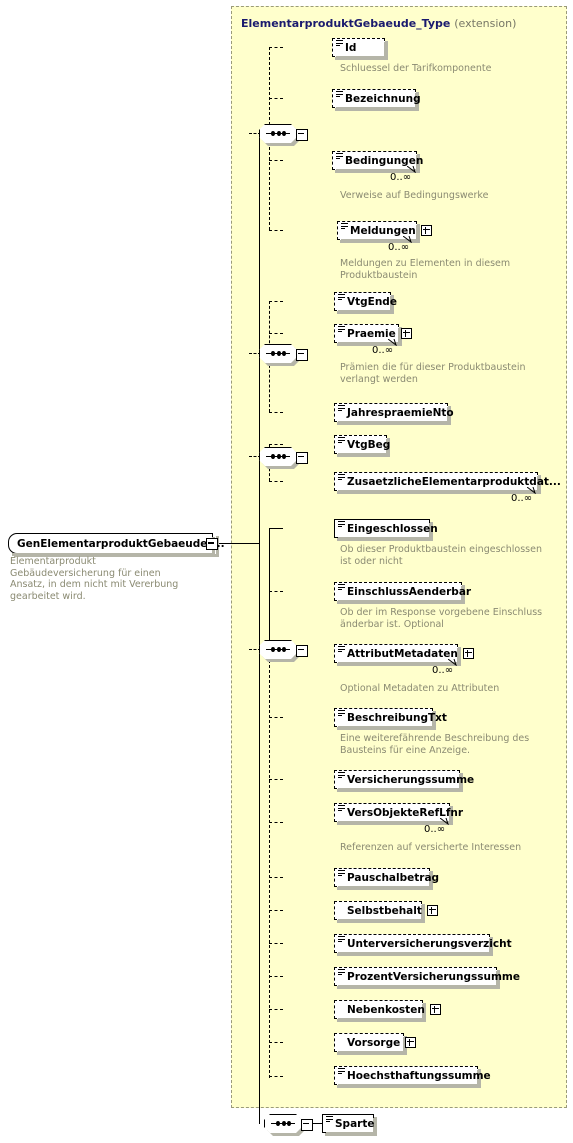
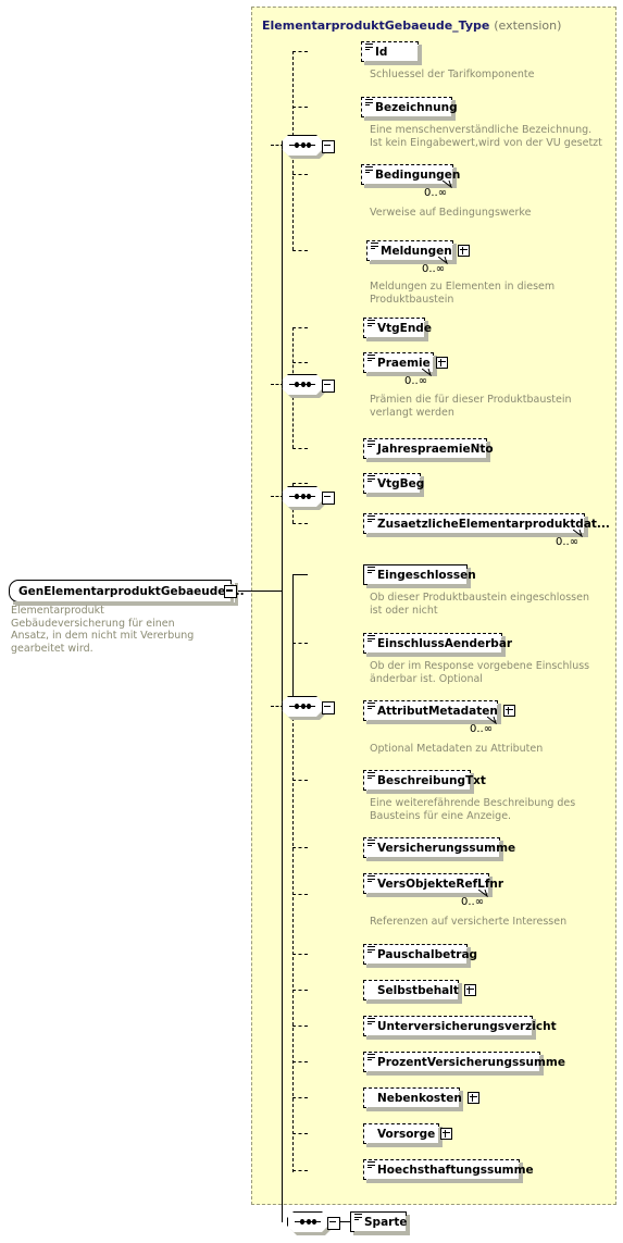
  ElementarproduktGebaeude_Type (extension)
  GenElementarproduktGebaeude..
  Elementarprodukt Gebäudeversicherung für einen Ansatz, in dem nicht mit Vererbung gearbeitet wird.
  Id
  Schluessel der Tarifkomponente
  Bezeichnung
+ Eine menschenverständliche Bezeichnung. Ist kein Eingabewert,wird von der VU gesetzt
  Bedingungen
  0..∞
  Verweise auf Bedingungswerke
  Meldungen
  0..∞
  Meldungen zu Elementen in diesem Produktbaustein
  VtgEnde
  Praemie
  0..∞
  Prämien die für dieser Produktbaustein verlangt werden
  JahrespraemieNto
  VtgBeg
  ZusaetzlicheElementarproduktdat...
  0..∞
  Eingeschlossen
  Ob dieser Produktbaustein eingeschlossen ist oder nicht
  EinschlussAenderbar
  Ob der im Response vorgebene Einschluss änderbar ist. Optional
  AttributMetadaten
  0..∞
  Optional Metadaten zu Attributen
  BeschreibungTxt
  Eine weiterefährende Beschreibung des Bausteins für eine Anzeige.
  Versicherungssumme
  VersObjekteRefLfnr
  0..∞
  Referenzen auf versicherte Interessen
  Pauschalbetrag
  Selbstbehalt
  Unterversicherungsverzicht
  ProzentVersicherungssumme
  Nebenkosten
  Vorsorge
  Hoechsthaftungssumme
  Sparte
